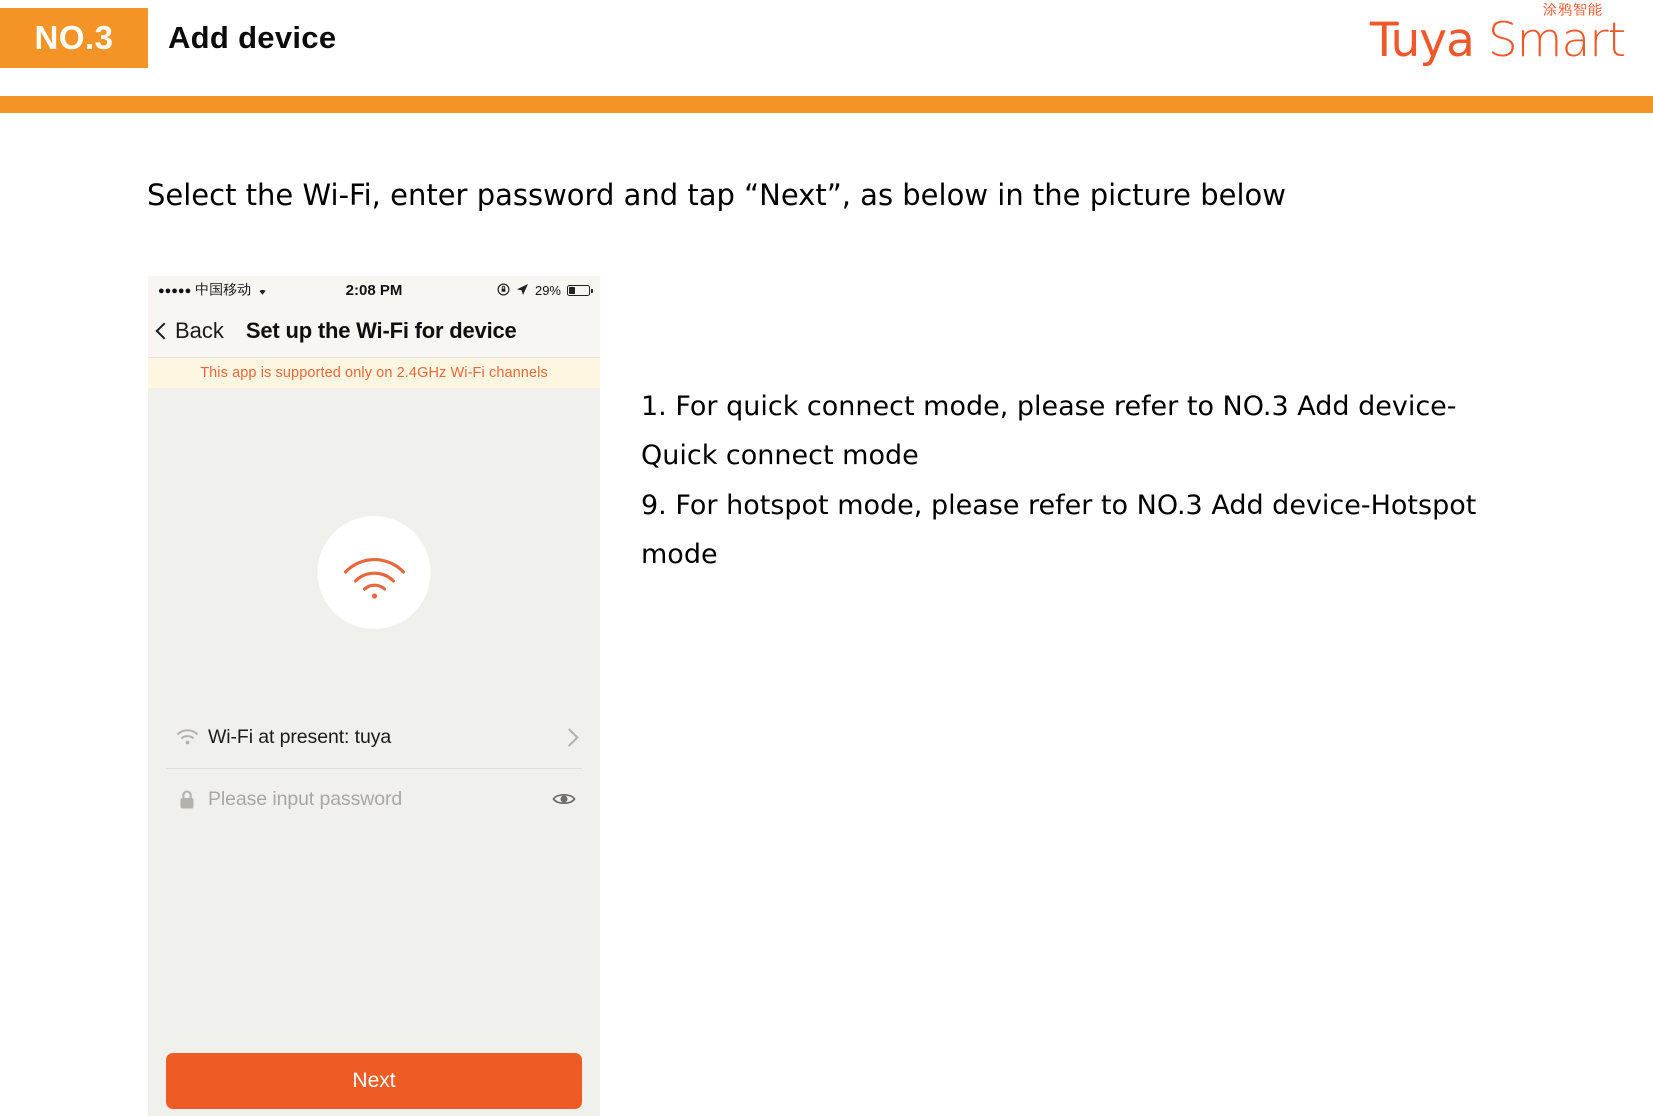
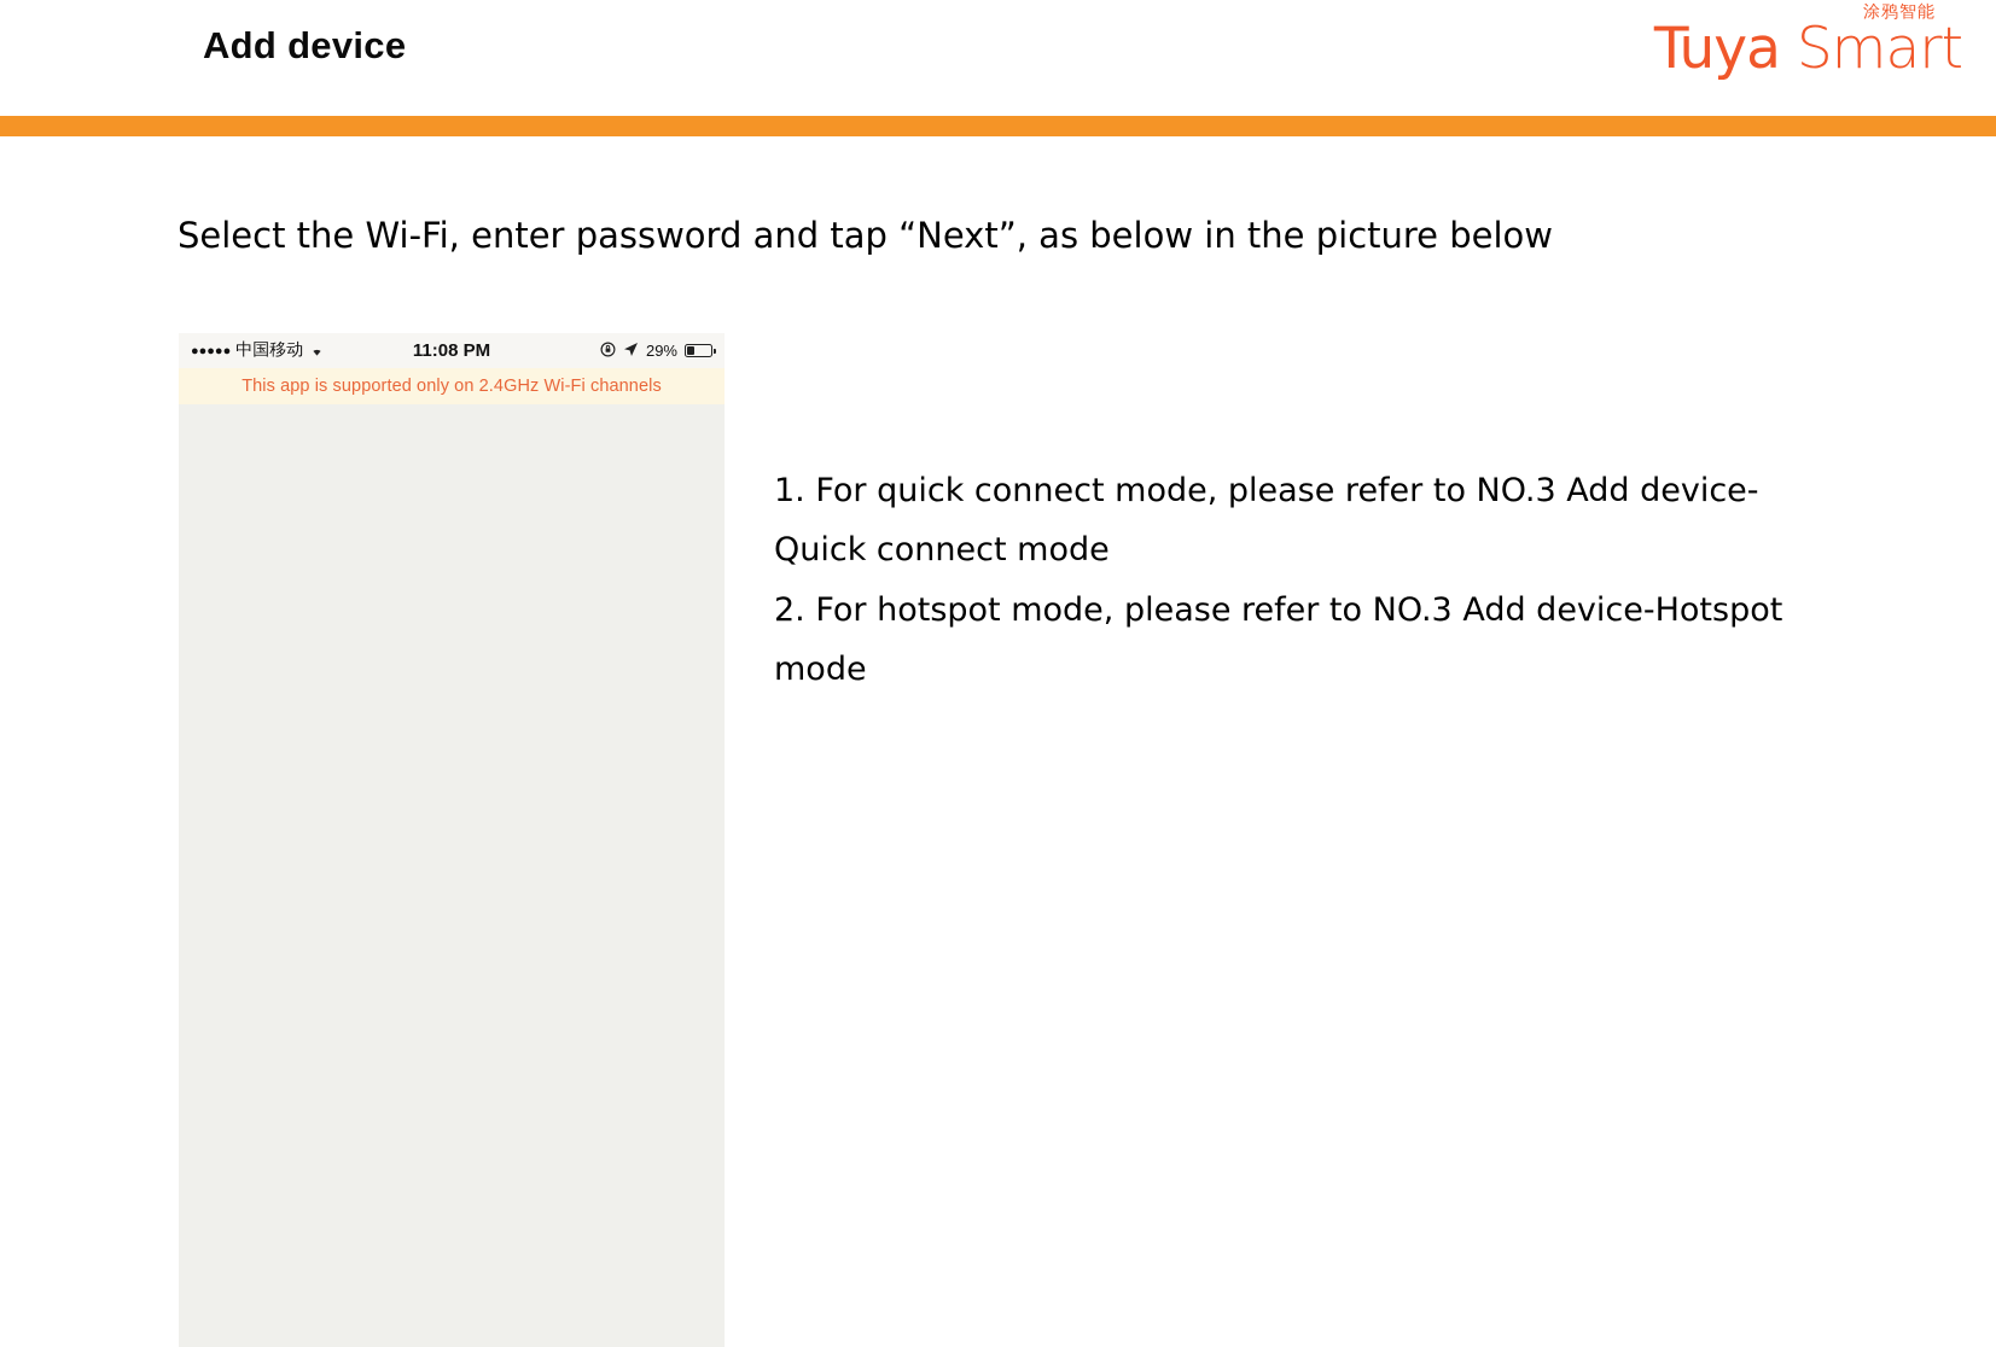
- NO.3
  Add device
  涂鸦智能
  Tuya Smart
  Select the Wi-Fi, enter password and tap “Next”, as below in the picture below
  ●●●●●
  中国移动
- 2:08 PM
+ 11:08 PM
  29%
- Back
- Set up the Wi-Fi for device
  This app is supported only on 2.4GHz Wi-Fi channels
- Wi-Fi at present: tuya
- Please input password
- Next
  1. For quick connect mode, please refer to NO.3 Add device-Quick connect mode
- 9. For hotspot mode, please refer to NO.3 Add device-Hotspot mode
+ 2. For hotspot mode, please refer to NO.3 Add device-Hotspot mode
